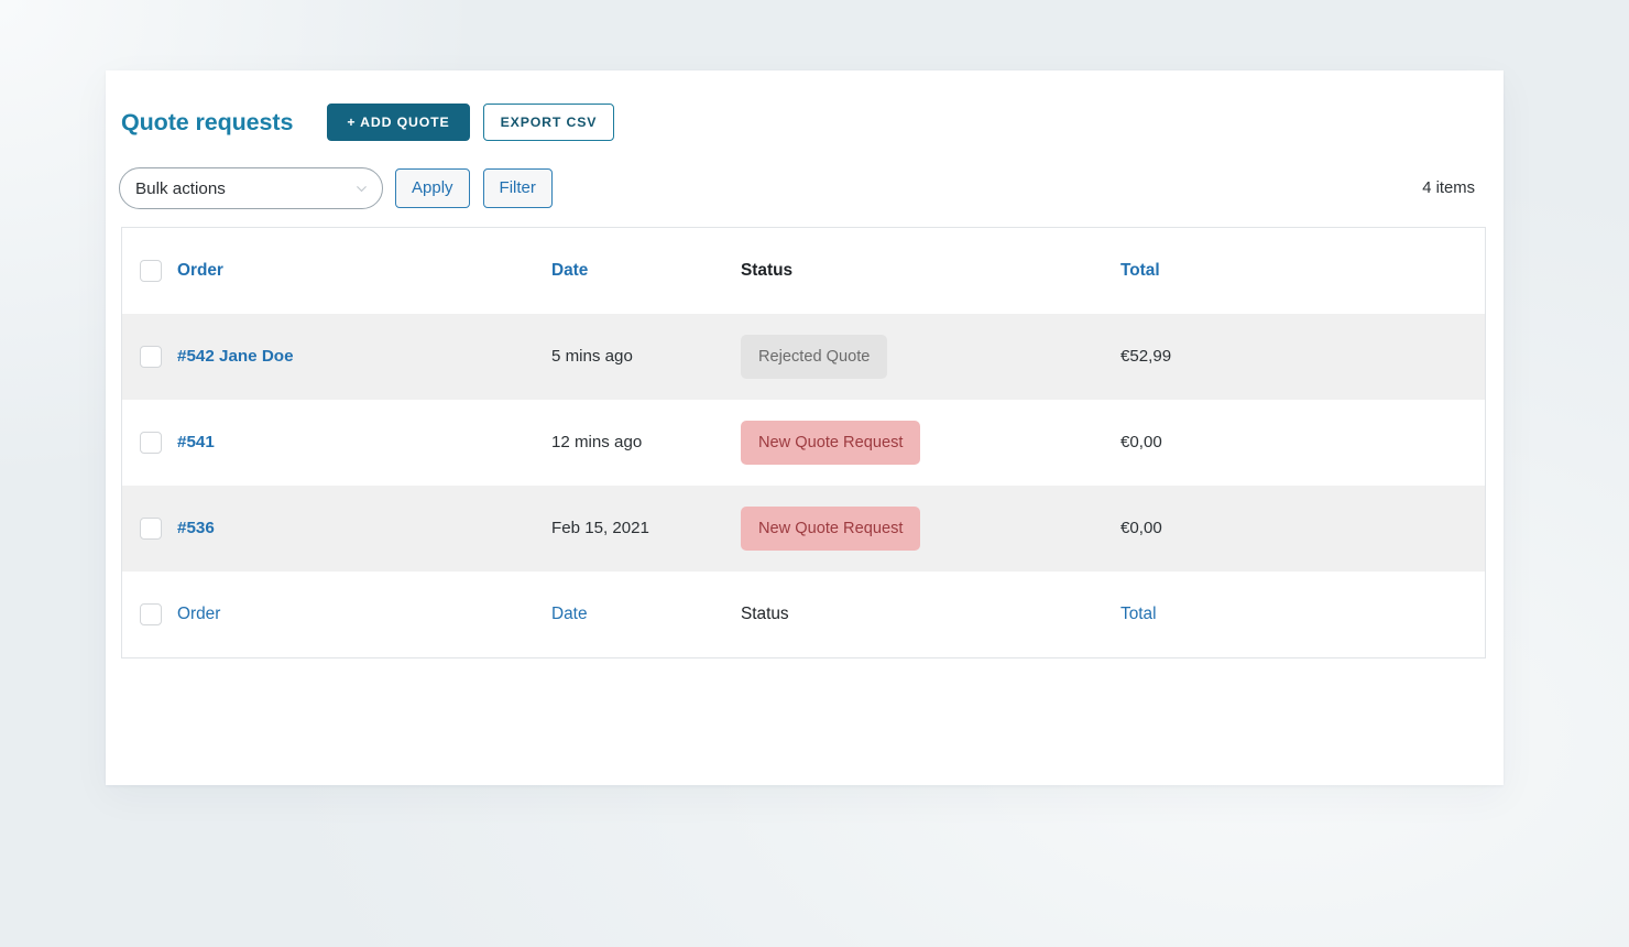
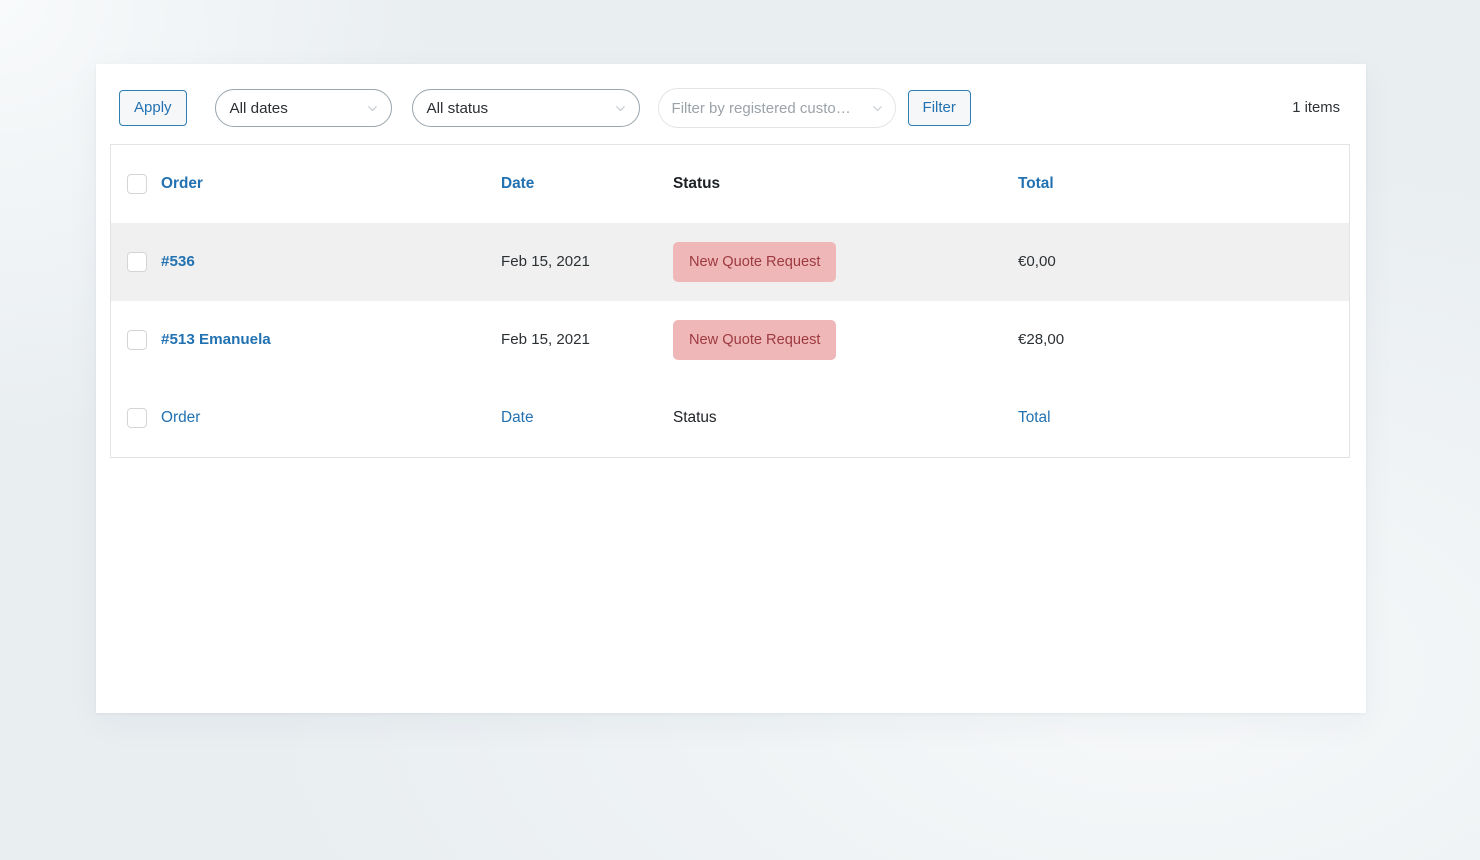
- Quote requests
- + ADD QUOTE
- EXPORT CSV
- Bulk actions
  Apply
+ All dates
+ All status
+ Filter by registered custo…
  Filter
- 4 items
+ 1 items
  	Order	Date	Status	Total
- 	#542 Jane Doe	5 mins ago	Rejected Quote	€52,99
- 	#541	12 mins ago	New Quote Request	€0,00
  	#536	Feb 15, 2021	New Quote Request	€0,00
+ 	#513 Emanuela	Feb 15, 2021	New Quote Request	€28,00
  	Order	Date	Status	Total
